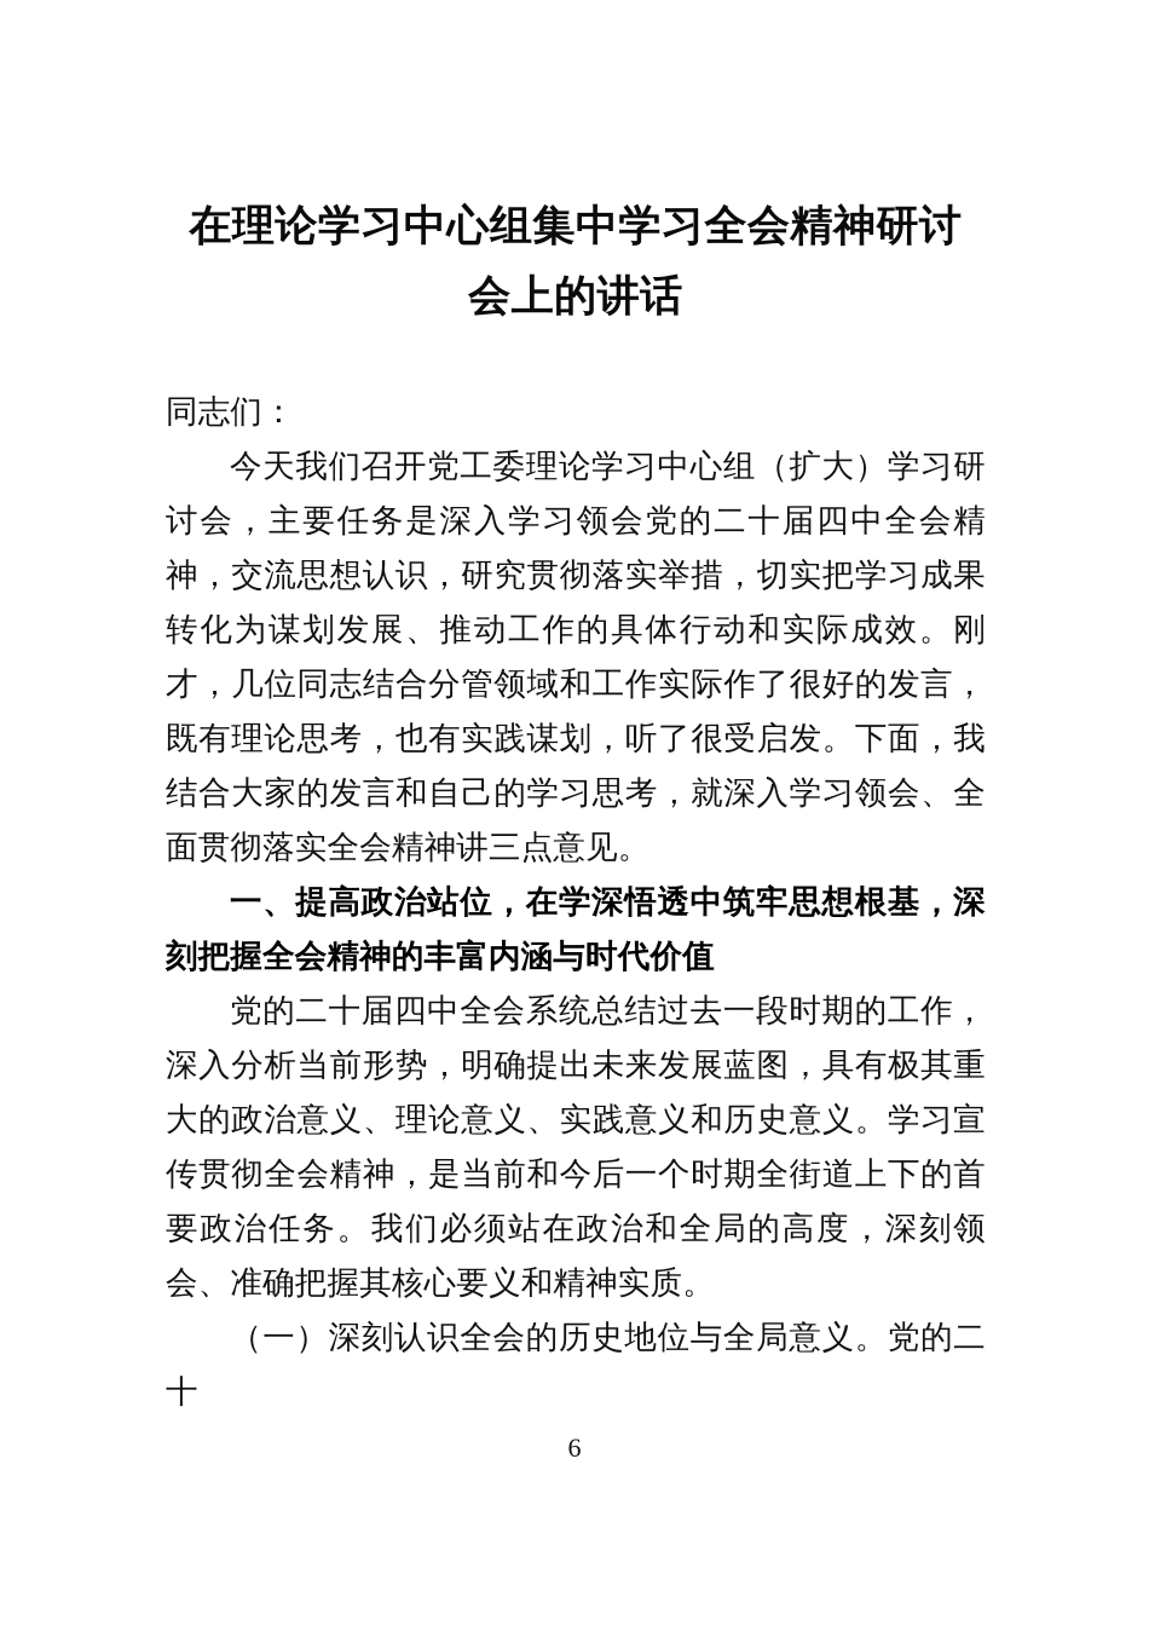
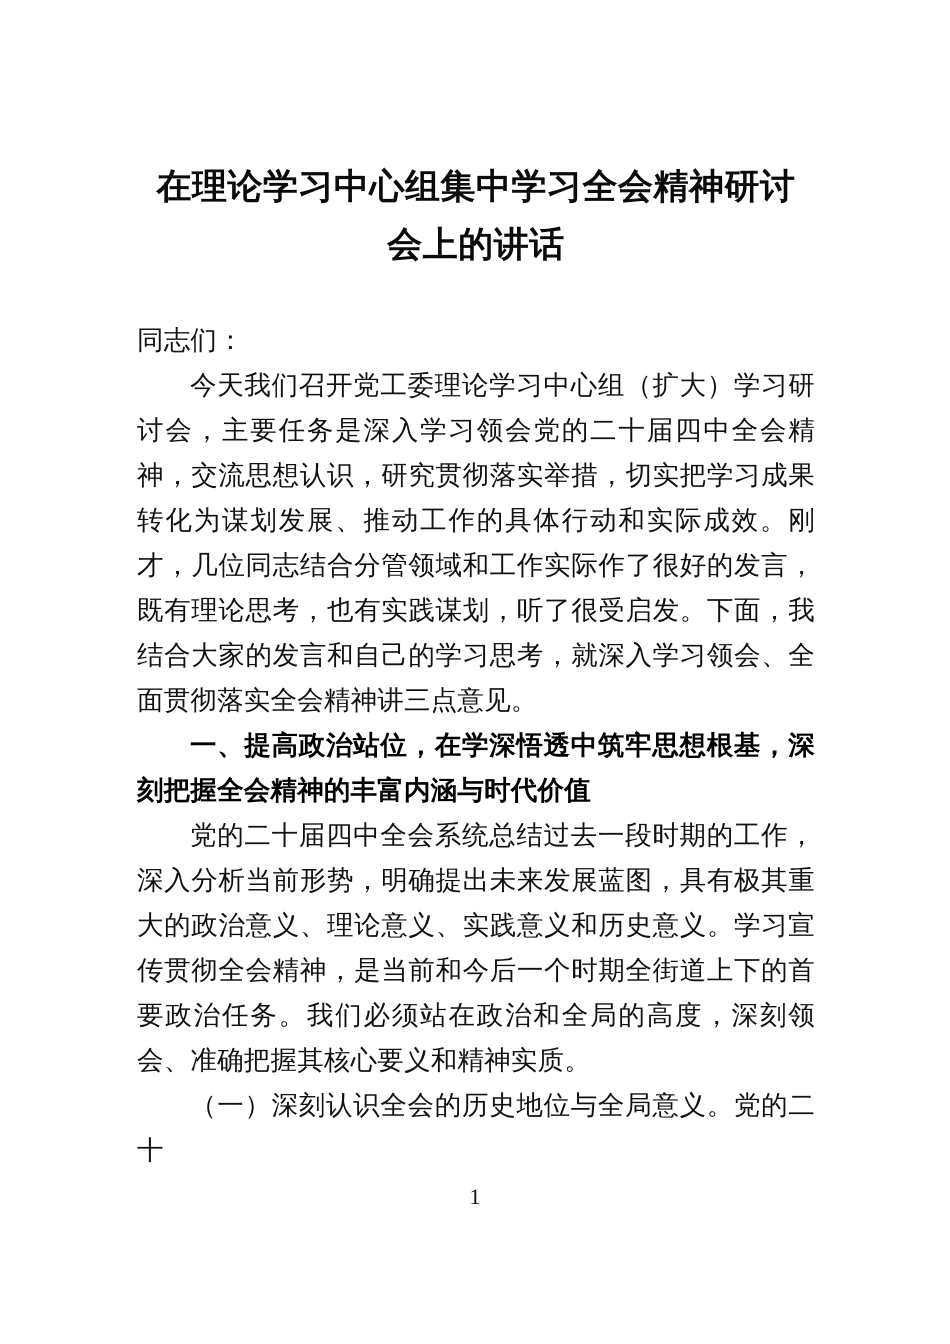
  在理论学习中心组集中学习全会精神研讨
  会上的讲话
  同志们：
  今天我们召开党工委理论学习中心组（扩大）学习研讨会，主要任务是深入学习领会党的二十届四中全会精神，交流思想认识，研究贯彻落实举措，切实把学习成果转化为谋划发展、推动工作的具体行动和实际成效。刚才，几位同志结合分管领域和工作实际作了很好的发言，既有理论思考，也有实践谋划，听了很受启发。下面，我结合大家的发言和自己的学习思考，就深入学习领会、全面贯彻落实全会精神讲三点意见。
  一、提高政治站位，在学深悟透中筑牢思想根基，深刻把握全会精神的丰富内涵与时代价值
  党的二十届四中全会系统总结过去一段时期的工作，深入分析当前形势，明确提出未来发展蓝图，具有极其重大的政治意义、理论意义、实践意义和历史意义。学习宣传贯彻全会精神，是当前和今后一个时期全街道上下的首要政治任务。我们必须站在政治和全局的高度，深刻领会、准确把握其核心要义和精神实质。
  （一）深刻认识全会的历史地位与全局意义。党的二十
- 6
+ 1
